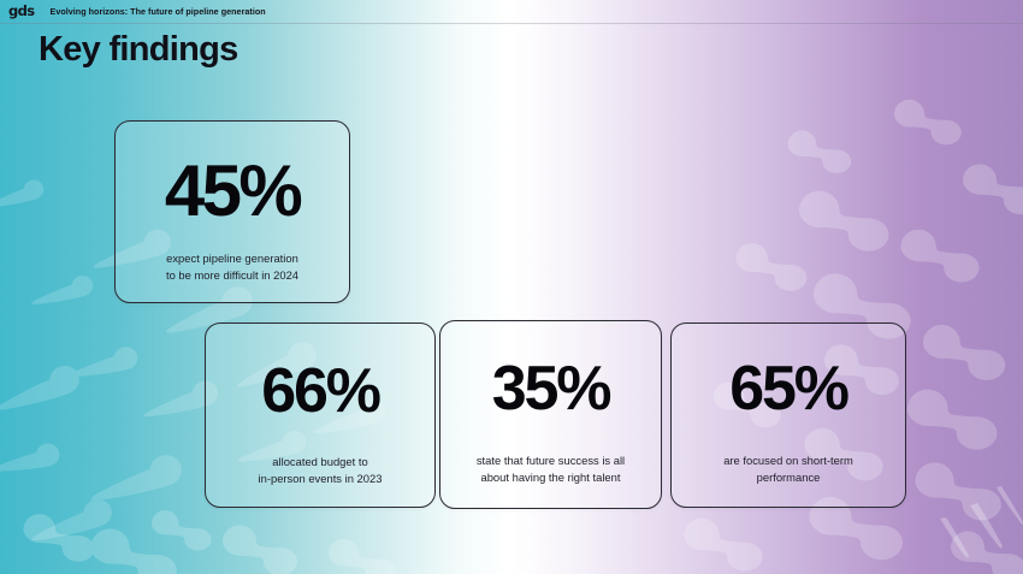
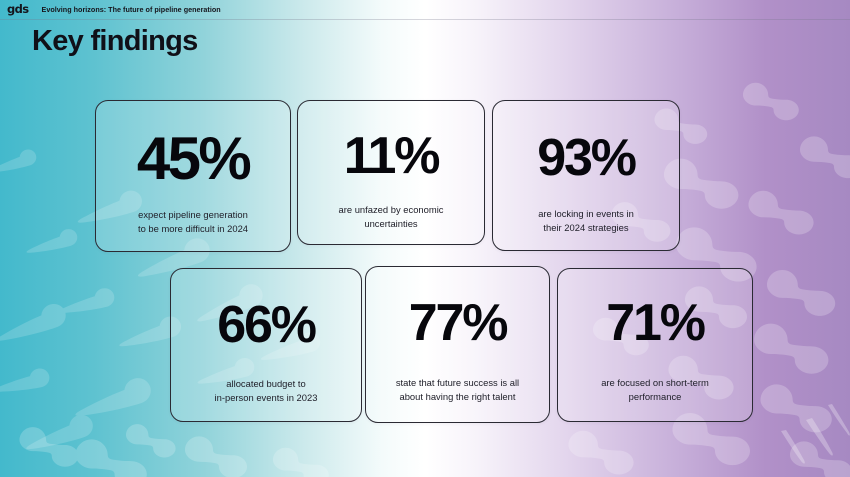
  gds
  Evolving horizons: The future of pipeline generation
  Key findings
  45%
  expect pipeline generation
  to be more difficult in 2024
+ 11%
+ are unfazed by economic
+ uncertainties
+ 93%
+ are locking in events in
+ their 2024 strategies
  66%
  allocated budget to
  in-person events in 2023
- 35%
+ 77%
  state that future success is all
  about having the right talent
- 65%
+ 71%
  are focused on short-term
  performance
